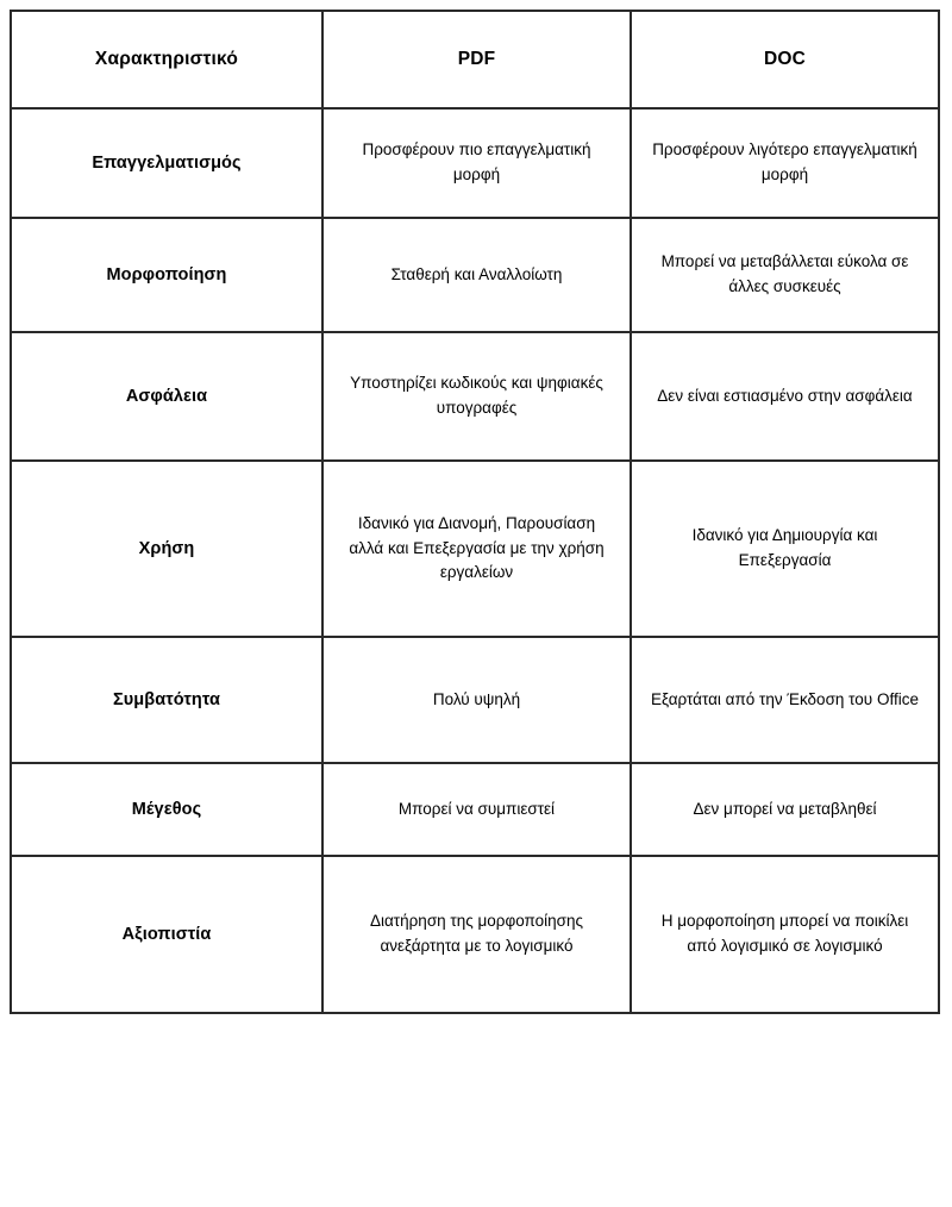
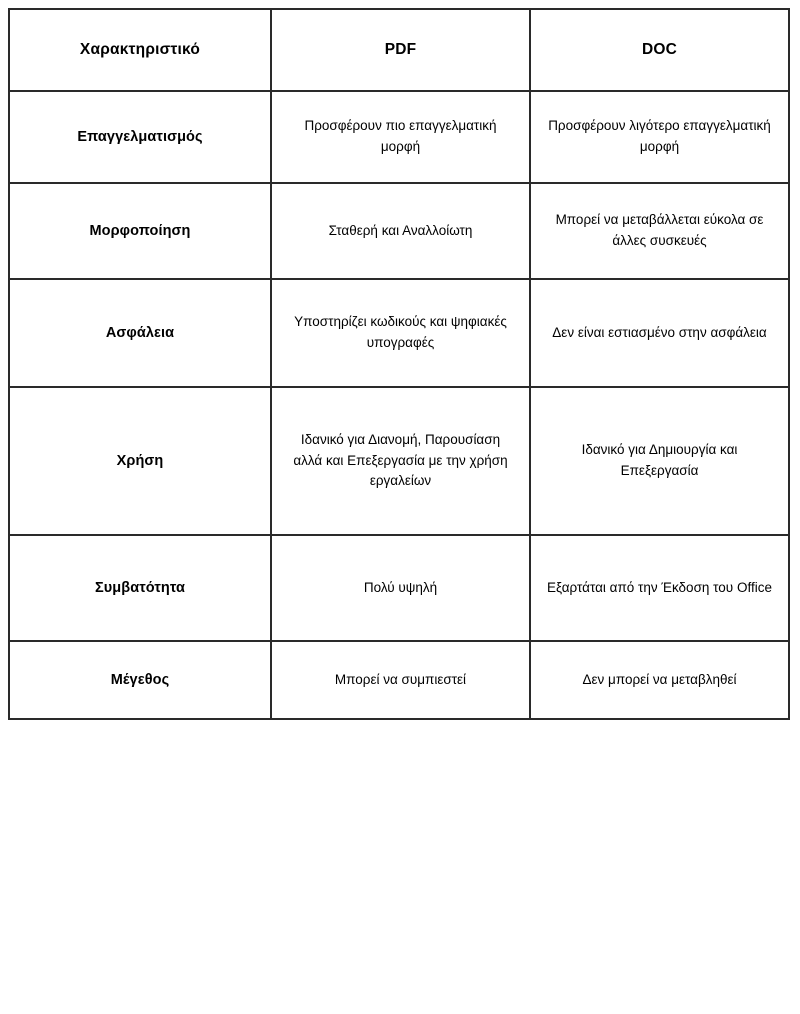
  Χαρακτηριστικό	PDF	DOC
  Επαγγελματισμός	Προσφέρουν πιο επαγγελματική μορφή	Προσφέρουν λιγότερο επαγγελματική μορφή
  Μορφοποίηση	Σταθερή και Αναλλοίωτη	Μπορεί να μεταβάλλεται εύκολα σε άλλες συσκευές
  Ασφάλεια	Υποστηρίζει κωδικούς και ψηφιακές υπογραφές	Δεν είναι εστιασμένο στην ασφάλεια
  Χρήση	Ιδανικό για Διανομή, Παρουσίαση αλλά και Επεξεργασία με την χρήση εργαλείων	Ιδανικό για Δημιουργία και Επεξεργασία
  Συμβατότητα	Πολύ υψηλή	Εξαρτάται από την Έκδοση του Office
  Μέγεθος	Μπορεί να συμπιεστεί	Δεν μπορεί να μεταβληθεί
- Αξιοπιστία	Διατήρηση της μορφοποίησης ανεξάρτητα με το λογισμικό	Η μορφοποίηση μπορεί να ποικίλει από λογισμικό σε λογισμικό
